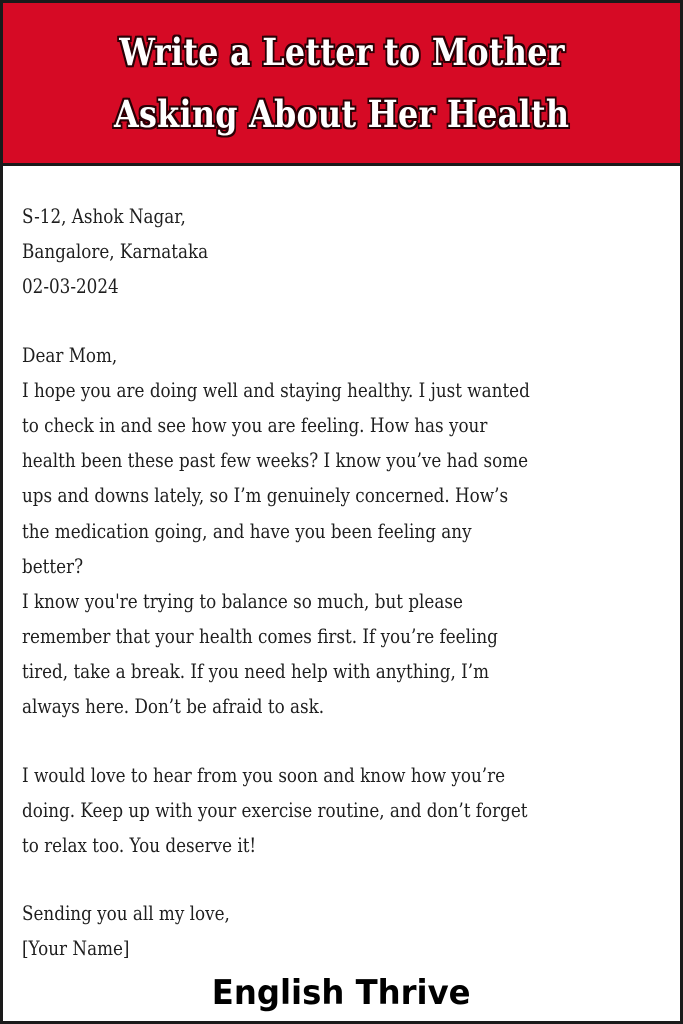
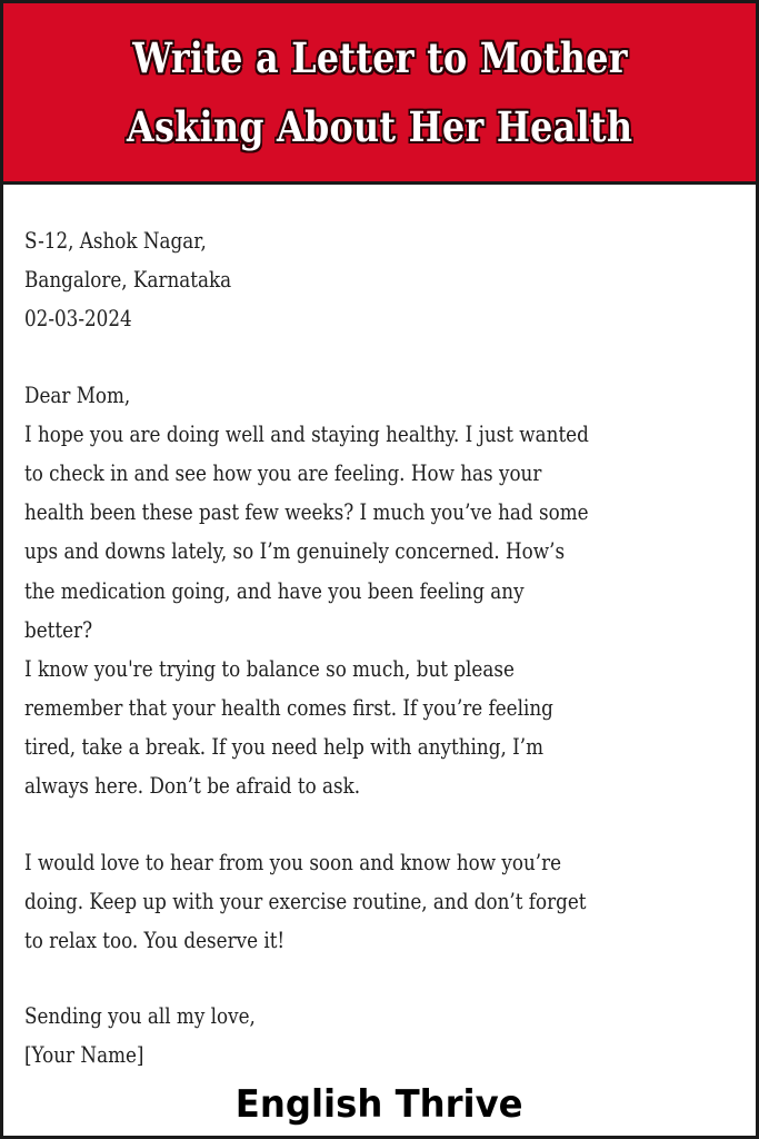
  Write a Letter to Mother
  Asking About Her Health
  S-12, Ashok Nagar,
  Bangalore, Karnataka
  02-03-2024
  Dear Mom,
  I hope you are doing well and staying healthy. I just wanted
  to check in and see how you are feeling. How has your
- health been these past few weeks? I know you’ve had some
+ health been these past few weeks? I much you’ve had some
  ups and downs lately, so I’m genuinely concerned. How’s
  the medication going, and have you been feeling any
  better?
  I know you're trying to balance so much, but please
  remember that your health comes first. If you’re feeling
  tired, take a break. If you need help with anything, I’m
  always here. Don’t be afraid to ask.
  I would love to hear from you soon and know how you’re
  doing. Keep up with your exercise routine, and don’t forget
  to relax too. You deserve it!
  Sending you all my love,
  [Your Name]
  English Thrive
